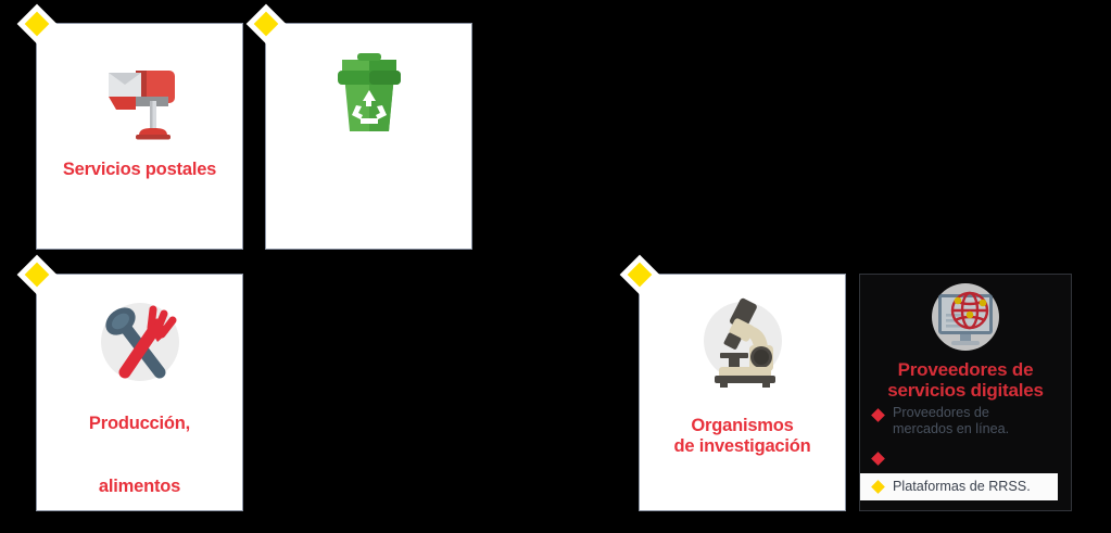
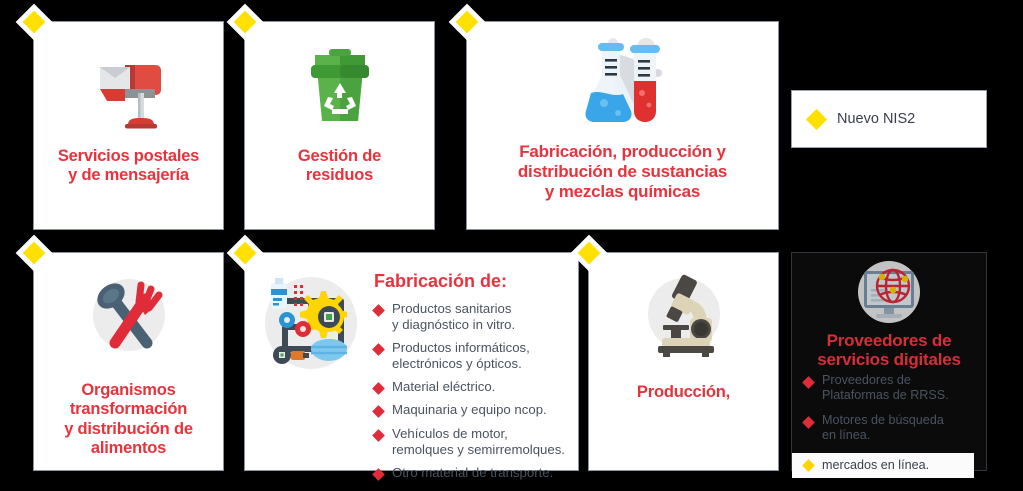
+ Nuevo NIS2
  Servicios postales
+ y de mensajería
+ Gestión de
+ residuos
+ Fabricación, producción y
+ distribución de sustancias
+ y mezclas químicas
- Producción,
+ Organismos
+ transformación
+ y distribución de
  alimentos
+ Fabricación de:
+ Productos sanitarios
+ y diagnóstico in vitro.
+ Productos informáticos,
+ electrónicos y ópticos.
+ Material eléctrico.
+ Maquinaria y equipo ncop.
+ Vehículos de motor,
+ remolques y semirremolques.
+ Otro material de transporte.
- Organismos
+ Producción,
- de investigación
  Proveedores de
  servicios digitales
  Proveedores de
- mercados en línea.
+ Plataformas de RRSS.
+ Motores de búsqueda
+ en línea.
- Plataformas de RRSS.
+ mercados en línea.
